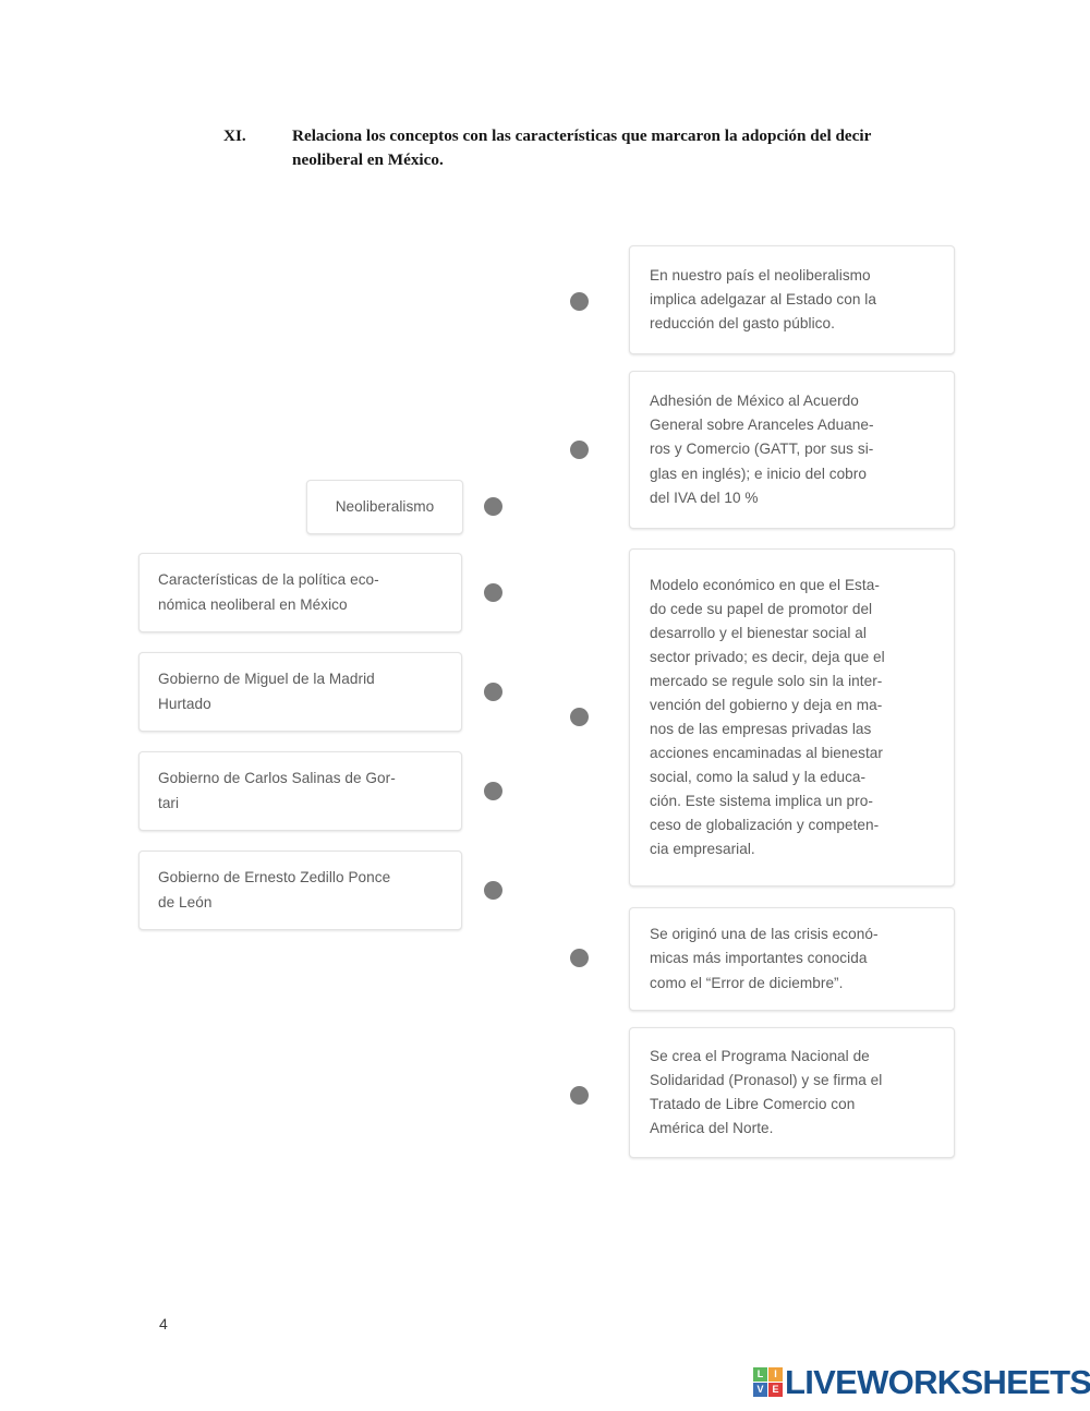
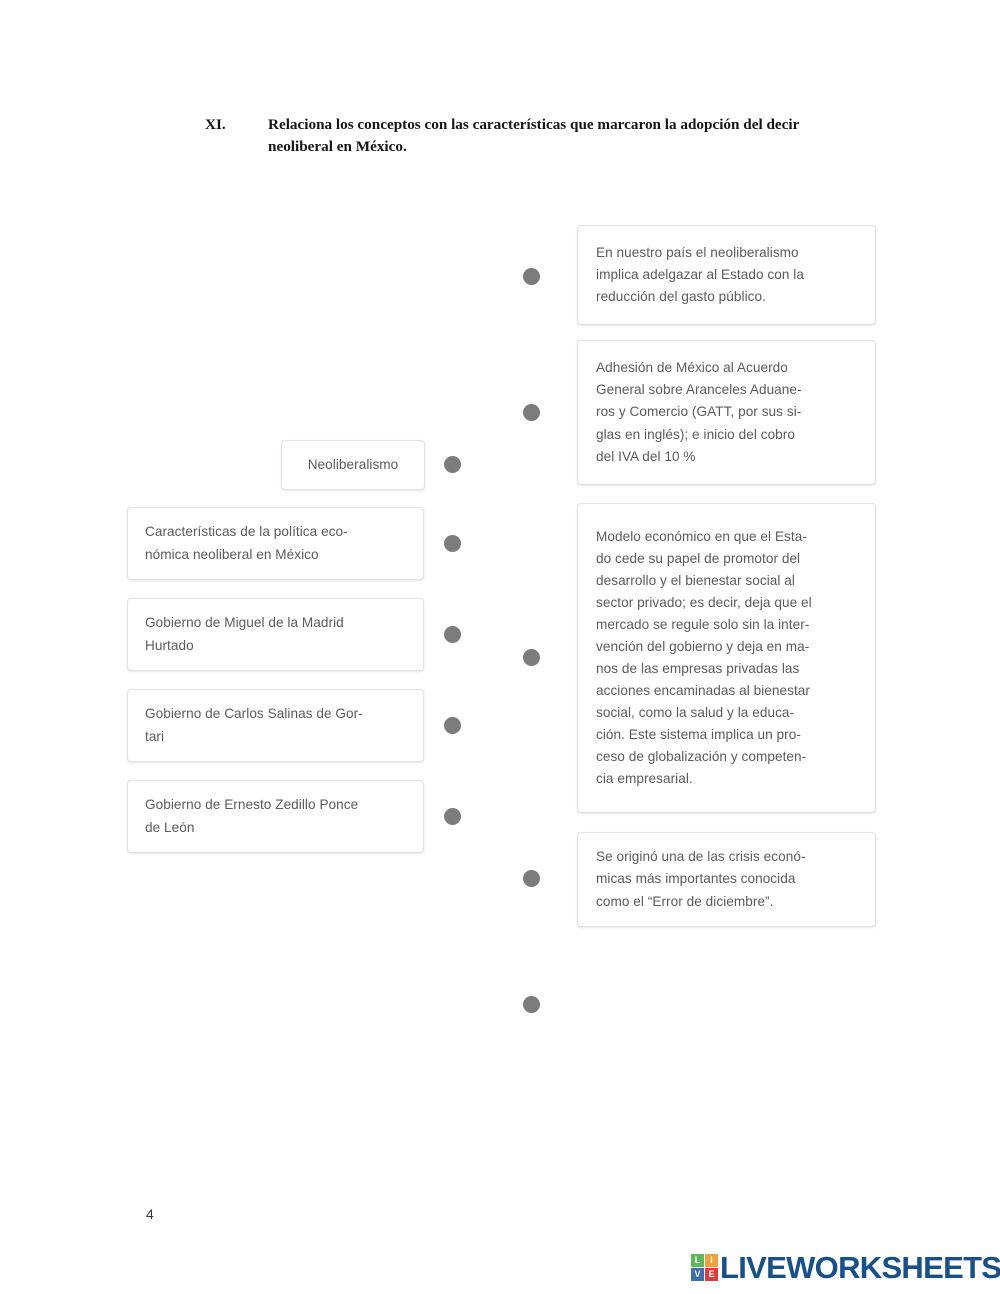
  XI.
  Relaciona los conceptos con las características que marcaron la adopción del decir neoliberal en México.
  En nuestro país el neoliberalismo
  implica adelgazar al Estado con la
  reducción del gasto público.
  Adhesión de México al Acuerdo
  General sobre Aranceles Aduane-
  ros y Comercio (GATT, por sus si-
  glas en inglés); e inicio del cobro
  del IVA del 10 %
  Modelo económico en que el Esta-
  do cede su papel de promotor del
  desarrollo y el bienestar social al
  sector privado; es decir, deja que el
  mercado se regule solo sin la inter-
  vención del gobierno y deja en ma-
  nos de las empresas privadas las
  acciones encaminadas al bienestar
  social, como la salud y la educa-
  ción. Este sistema implica un pro-
  ceso de globalización y competen-
  cia empresarial.
  Se originó una de las crisis econó-
  micas más importantes conocida
  como el “Error de diciembre”.
- Se crea el Programa Nacional de
- Solidaridad (Pronasol) y se firma el
- Tratado de Libre Comercio con
- América del Norte.
  Neoliberalismo
  Características de la política eco-
  nómica neoliberal en México
  Gobierno de Miguel de la Madrid
  Hurtado
  Gobierno de Carlos Salinas de Gor-
  tari
  Gobierno de Ernesto Zedillo Ponce
  de León
  4
  L
  I
  V
  E
  LIVEWORKSHEETS
